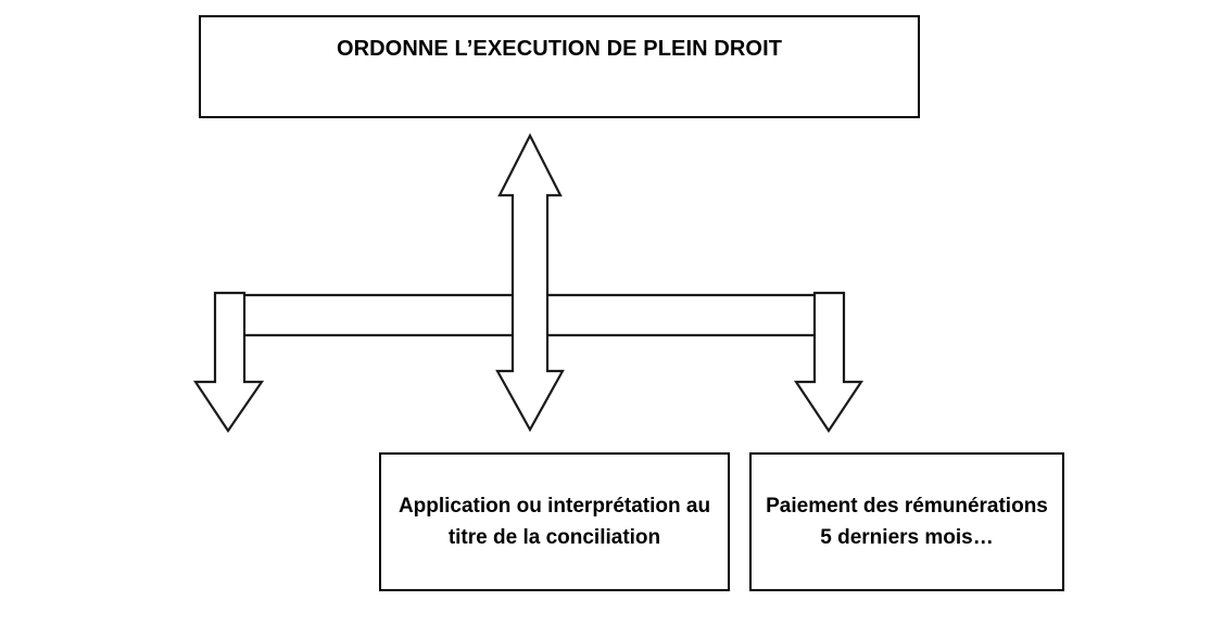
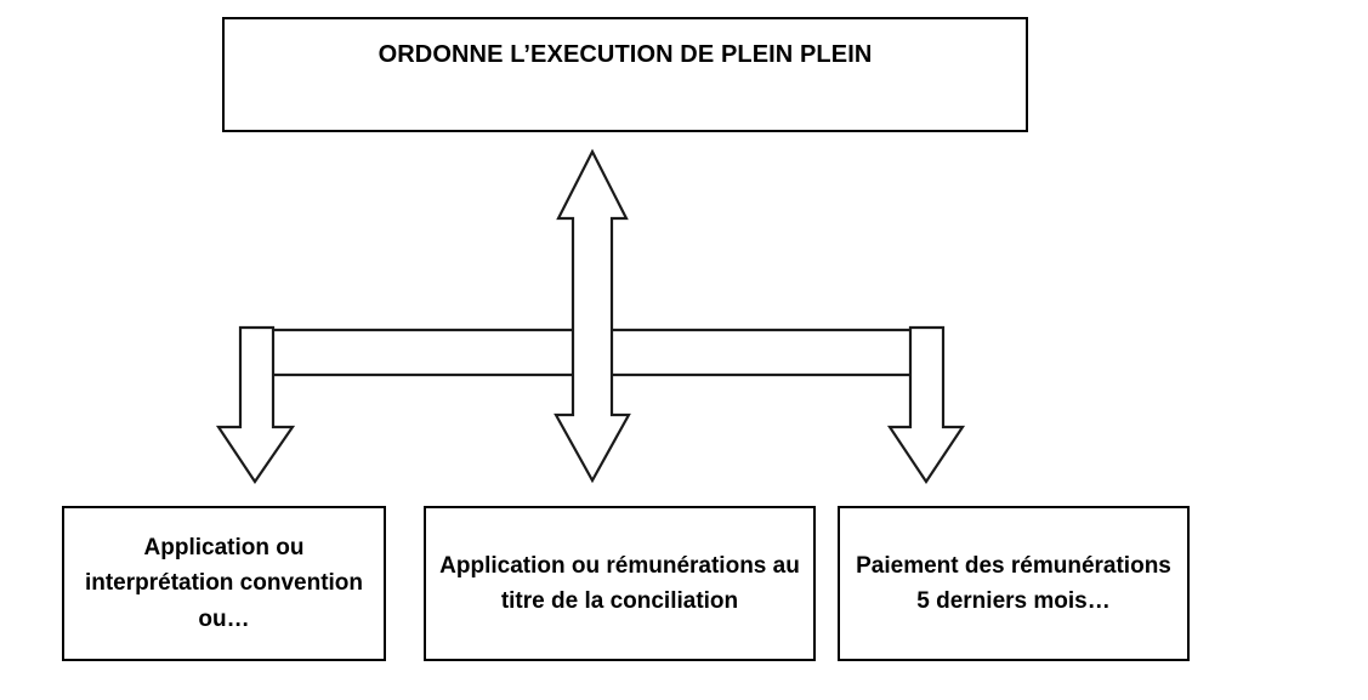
- ORDONNE L’EXECUTION DE PLEIN DROIT
+ ORDONNE L’EXECUTION DE PLEIN PLEIN
+ Application ou interprétation convention ou…
- Application ou interprétation au titre de la conciliation
+ Application ou rémunérations au titre de la conciliation
  Paiement des rémunérations 5 derniers mois…
